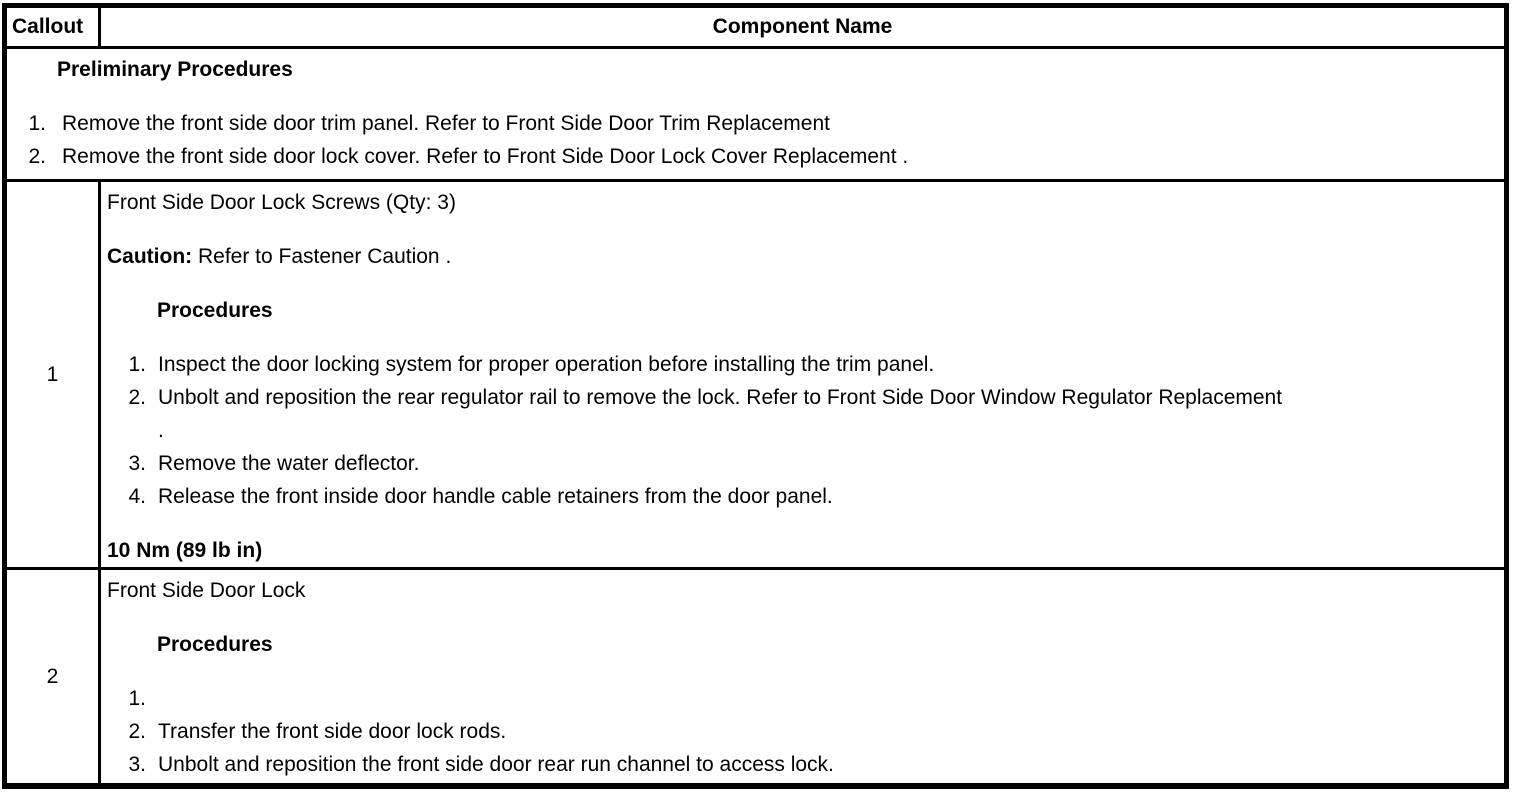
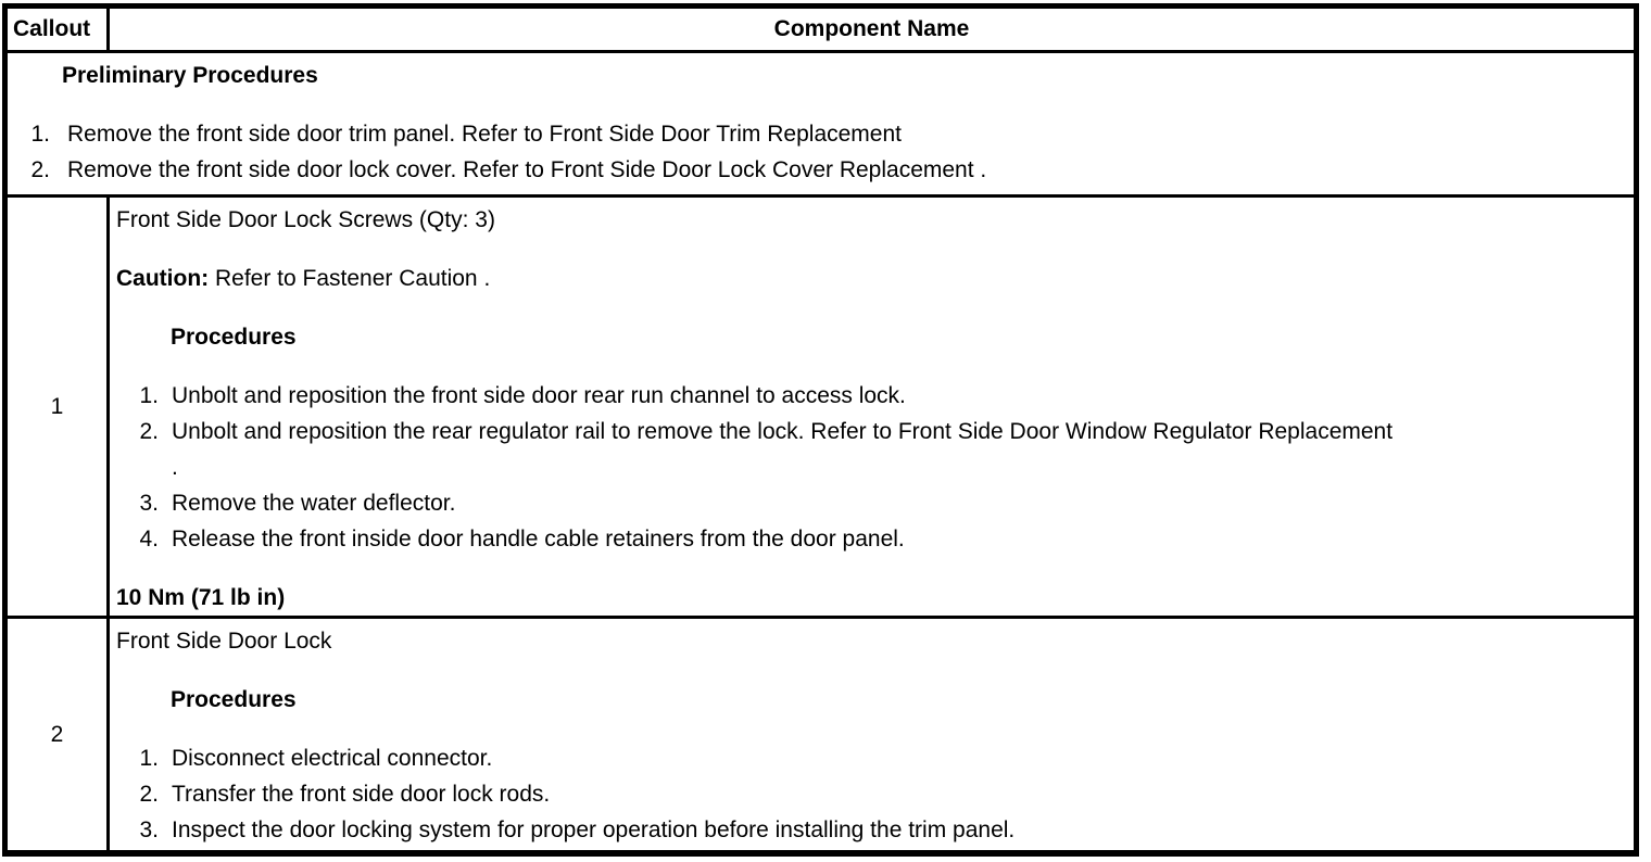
  Callout
  Component Name
  Preliminary Procedures
  1.
  Remove the front side door trim panel. Refer to Front Side Door Trim Replacement
  2.
  Remove the front side door lock cover. Refer to Front Side Door Lock Cover Replacement .
  1
  Front Side Door Lock Screws (Qty: 3)
  Caution: Refer to Fastener Caution .
  Procedures
  1.
- Inspect the door locking system for proper operation before installing the trim panel.
+ Unbolt and reposition the front side door rear run channel to access lock.
  2.
  Unbolt and reposition the rear regulator rail to remove the lock. Refer to Front Side Door Window Regulator Replacement
  .
  3.
  Remove the water deflector.
  4.
  Release the front inside door handle cable retainers from the door panel.
- 10 Nm (89 lb in)
+ 10 Nm (71 lb in)
  2
  Front Side Door Lock
  Procedures
  1.
+ Disconnect electrical connector.
  2.
  Transfer the front side door lock rods.
  3.
- Unbolt and reposition the front side door rear run channel to access lock.
+ Inspect the door locking system for proper operation before installing the trim panel.
